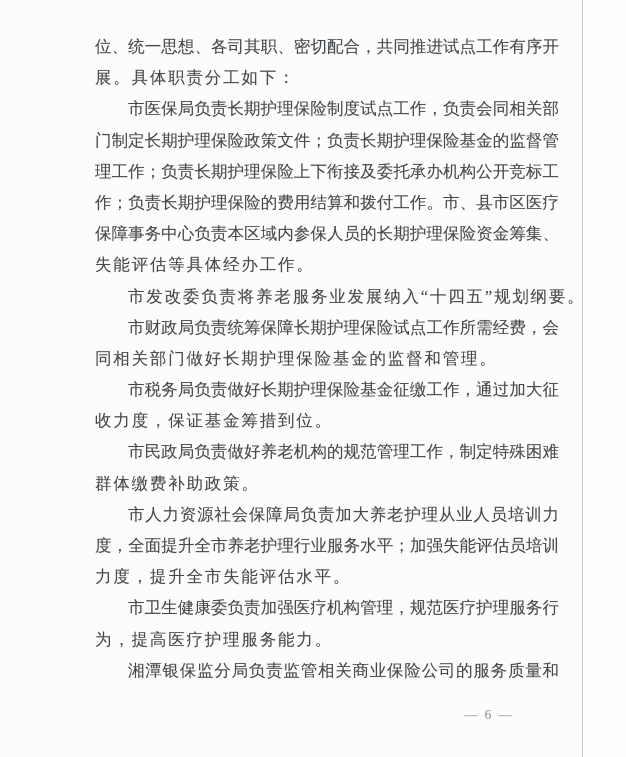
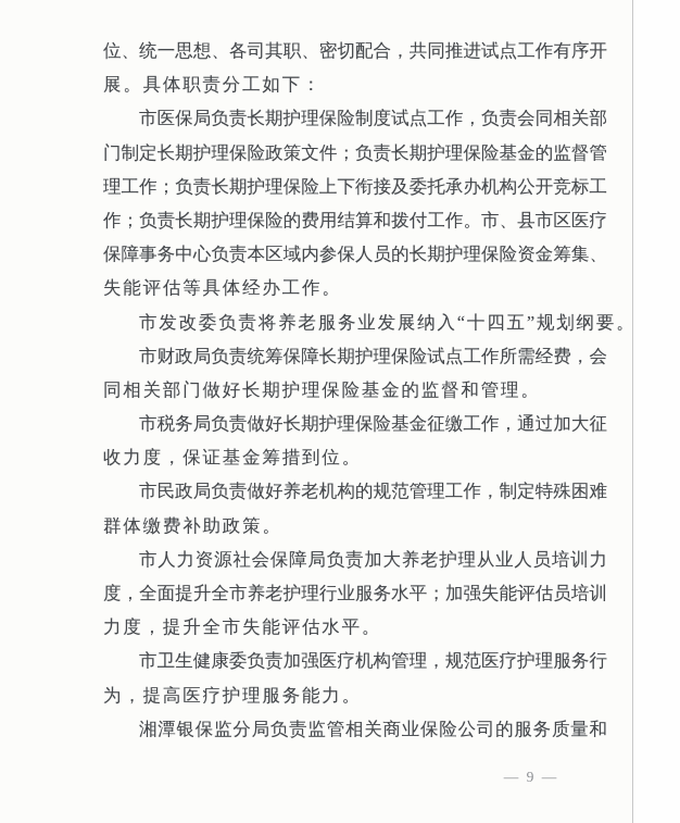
  位、统一思想、各司其职、密切配合，共同推进试点工作有序开
  展。具体职责分工如下：
  市医保局负责长期护理保险制度试点工作，负责会同相关部
  门制定长期护理保险政策文件；负责长期护理保险基金的监督管
  理工作；负责长期护理保险上下衔接及委托承办机构公开竞标工
  作；负责长期护理保险的费用结算和拨付工作。市、县市区医疗
  保障事务中心负责本区域内参保人员的长期护理保险资金筹集、
  失能评估等具体经办工作。
  市发改委负责将养老服务业发展纳入“十四五”规划纲要。
  市财政局负责统筹保障长期护理保险试点工作所需经费，会
  同相关部门做好长期护理保险基金的监督和管理。
  市税务局负责做好长期护理保险基金征缴工作，通过加大征
  收力度，保证基金筹措到位。
  市民政局负责做好养老机构的规范管理工作，制定特殊困难
  群体缴费补助政策。
  市人力资源社会保障局负责加大养老护理从业人员培训力
  度，全面提升全市养老护理行业服务水平；加强失能评估员培训
  力度，提升全市失能评估水平。
  市卫生健康委负责加强医疗机构管理，规范医疗护理服务行
  为，提高医疗护理服务能力。
  湘潭银保监分局负责监管相关商业保险公司的服务质量和
- — 6 —
+ — 9 —
